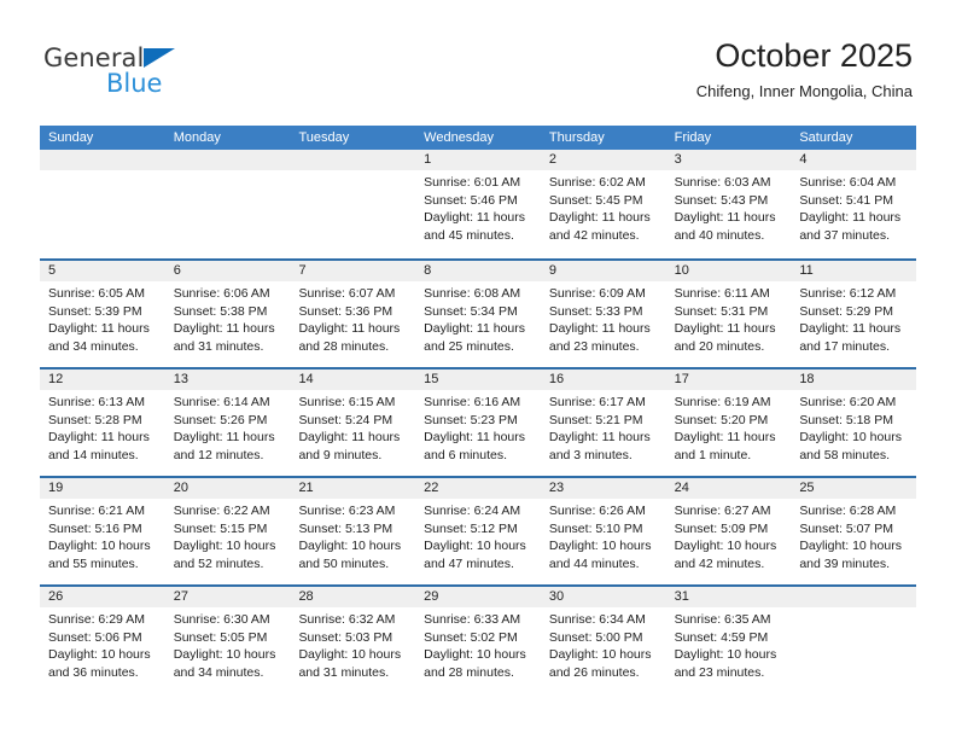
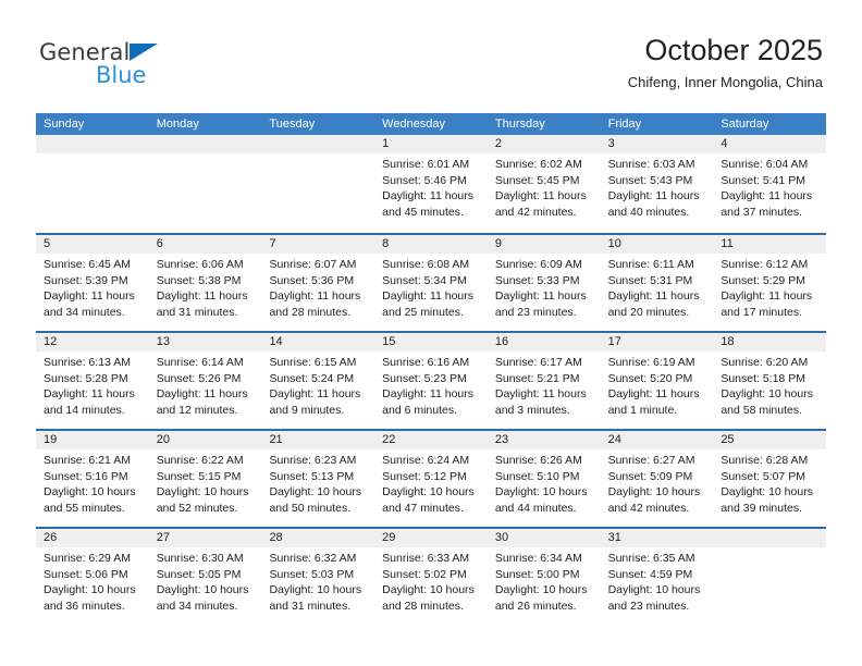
  General
  Blue
  October 2025
  Chifeng, Inner Mongolia, China
  Sunday
  Monday
  Tuesday
  Wednesday
  Thursday
  Friday
  Saturday
  1
  Sunrise: 6:01 AM
  Sunset: 5:46 PM
  Daylight: 11 hours
  and 45 minutes.
  2
  Sunrise: 6:02 AM
  Sunset: 5:45 PM
  Daylight: 11 hours
  and 42 minutes.
  3
  Sunrise: 6:03 AM
  Sunset: 5:43 PM
  Daylight: 11 hours
  and 40 minutes.
  4
  Sunrise: 6:04 AM
  Sunset: 5:41 PM
  Daylight: 11 hours
  and 37 minutes.
  5
- Sunrise: 6:05 AM
+ Sunrise: 6:45 AM
  Sunset: 5:39 PM
  Daylight: 11 hours
  and 34 minutes.
  6
  Sunrise: 6:06 AM
  Sunset: 5:38 PM
  Daylight: 11 hours
  and 31 minutes.
  7
  Sunrise: 6:07 AM
  Sunset: 5:36 PM
  Daylight: 11 hours
  and 28 minutes.
  8
  Sunrise: 6:08 AM
  Sunset: 5:34 PM
  Daylight: 11 hours
  and 25 minutes.
  9
  Sunrise: 6:09 AM
  Sunset: 5:33 PM
  Daylight: 11 hours
  and 23 minutes.
  10
  Sunrise: 6:11 AM
  Sunset: 5:31 PM
  Daylight: 11 hours
  and 20 minutes.
  11
  Sunrise: 6:12 AM
  Sunset: 5:29 PM
  Daylight: 11 hours
  and 17 minutes.
  12
  Sunrise: 6:13 AM
  Sunset: 5:28 PM
  Daylight: 11 hours
  and 14 minutes.
  13
  Sunrise: 6:14 AM
  Sunset: 5:26 PM
  Daylight: 11 hours
  and 12 minutes.
  14
  Sunrise: 6:15 AM
  Sunset: 5:24 PM
  Daylight: 11 hours
  and 9 minutes.
  15
  Sunrise: 6:16 AM
  Sunset: 5:23 PM
  Daylight: 11 hours
  and 6 minutes.
  16
  Sunrise: 6:17 AM
  Sunset: 5:21 PM
  Daylight: 11 hours
  and 3 minutes.
  17
  Sunrise: 6:19 AM
  Sunset: 5:20 PM
  Daylight: 11 hours
  and 1 minute.
  18
  Sunrise: 6:20 AM
  Sunset: 5:18 PM
  Daylight: 10 hours
  and 58 minutes.
  19
  Sunrise: 6:21 AM
  Sunset: 5:16 PM
  Daylight: 10 hours
  and 55 minutes.
  20
  Sunrise: 6:22 AM
  Sunset: 5:15 PM
  Daylight: 10 hours
  and 52 minutes.
  21
  Sunrise: 6:23 AM
  Sunset: 5:13 PM
  Daylight: 10 hours
  and 50 minutes.
  22
  Sunrise: 6:24 AM
  Sunset: 5:12 PM
  Daylight: 10 hours
  and 47 minutes.
  23
  Sunrise: 6:26 AM
  Sunset: 5:10 PM
  Daylight: 10 hours
  and 44 minutes.
  24
  Sunrise: 6:27 AM
  Sunset: 5:09 PM
  Daylight: 10 hours
  and 42 minutes.
  25
  Sunrise: 6:28 AM
  Sunset: 5:07 PM
  Daylight: 10 hours
  and 39 minutes.
  26
  Sunrise: 6:29 AM
  Sunset: 5:06 PM
  Daylight: 10 hours
  and 36 minutes.
  27
  Sunrise: 6:30 AM
  Sunset: 5:05 PM
  Daylight: 10 hours
  and 34 minutes.
  28
  Sunrise: 6:32 AM
  Sunset: 5:03 PM
  Daylight: 10 hours
  and 31 minutes.
  29
  Sunrise: 6:33 AM
  Sunset: 5:02 PM
  Daylight: 10 hours
  and 28 minutes.
  30
  Sunrise: 6:34 AM
  Sunset: 5:00 PM
  Daylight: 10 hours
  and 26 minutes.
  31
  Sunrise: 6:35 AM
  Sunset: 4:59 PM
  Daylight: 10 hours
  and 23 minutes.
